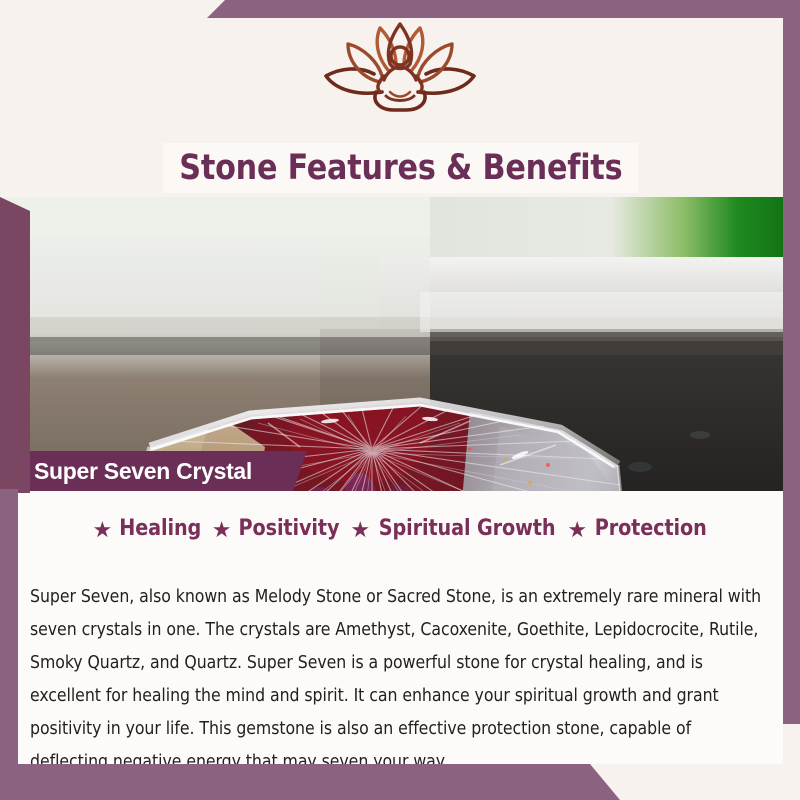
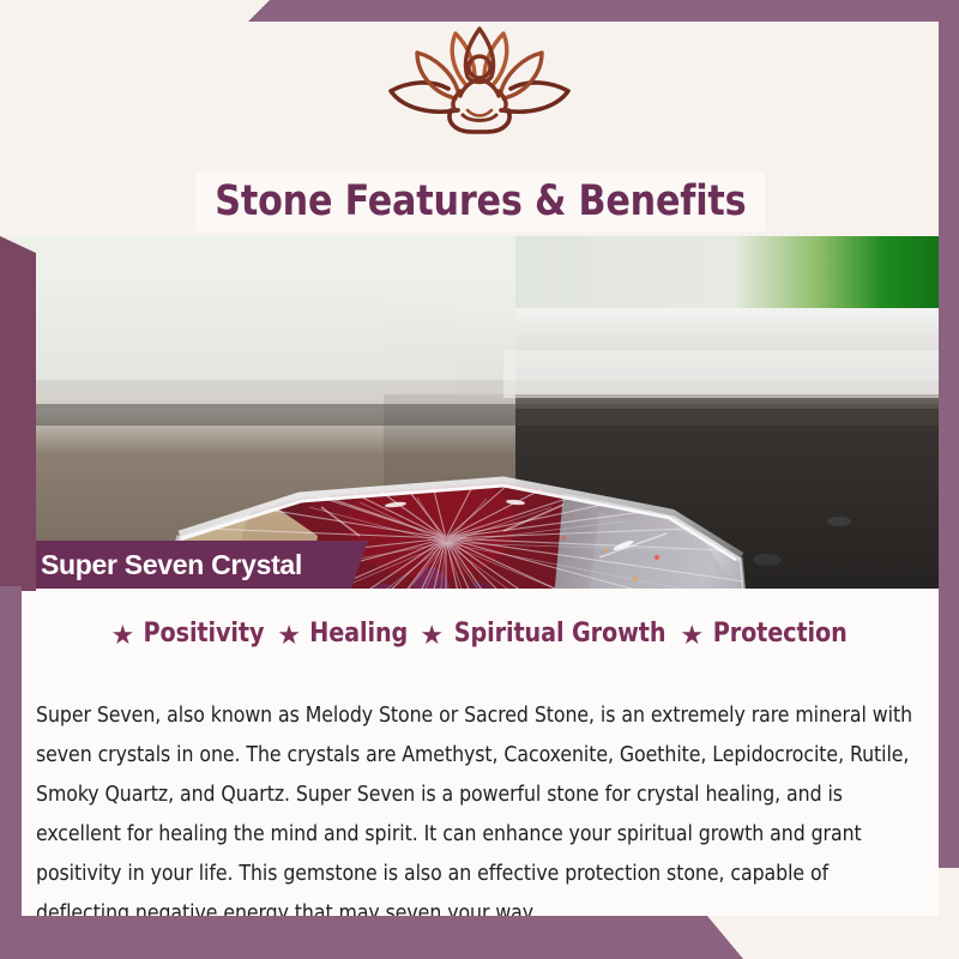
  Stone Features & Benefits
  Super Seven Crystal
  ★
- Healing
+ Positivity
  ★
- Positivity
+ Healing
  ★
  Spiritual Growth
  ★
  Protection
  Super Seven, also known as Melody Stone or Sacred Stone, is an extremely rare mineral with seven crystals in one. The crystals are Amethyst, Cacoxenite, Goethite, Lepidocrocite, Rutile, Smoky Quartz, and Quartz. Super Seven is a powerful stone for crystal healing, and is excellent for healing the mind and spirit. It can enhance your spiritual growth and grant positivity in your life. This gemstone is also an effective protection stone, capable of deflecting negative energy that may seven your way.
